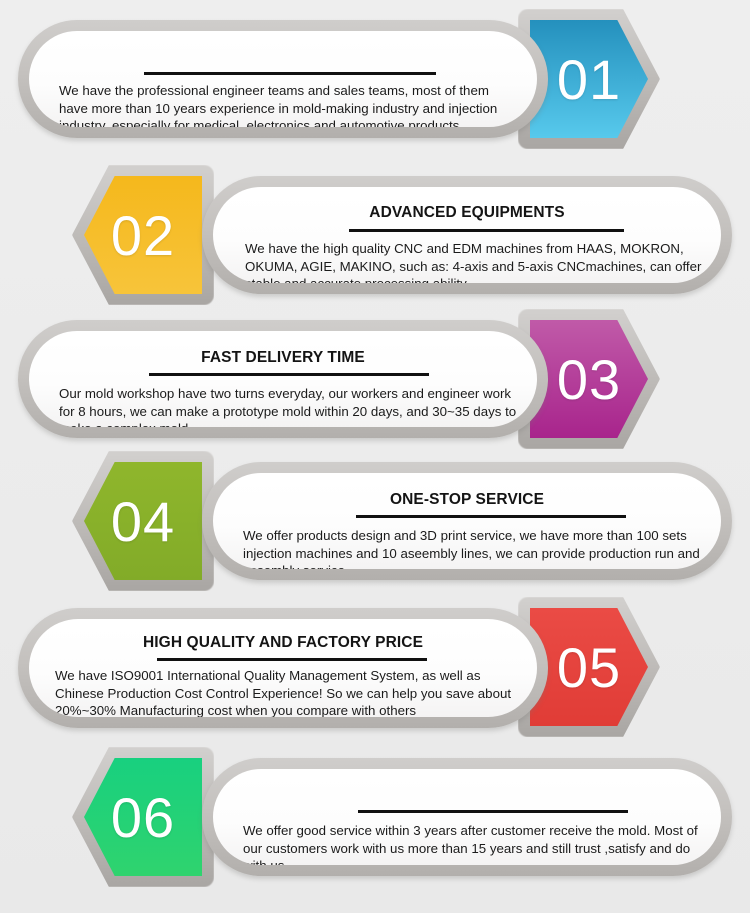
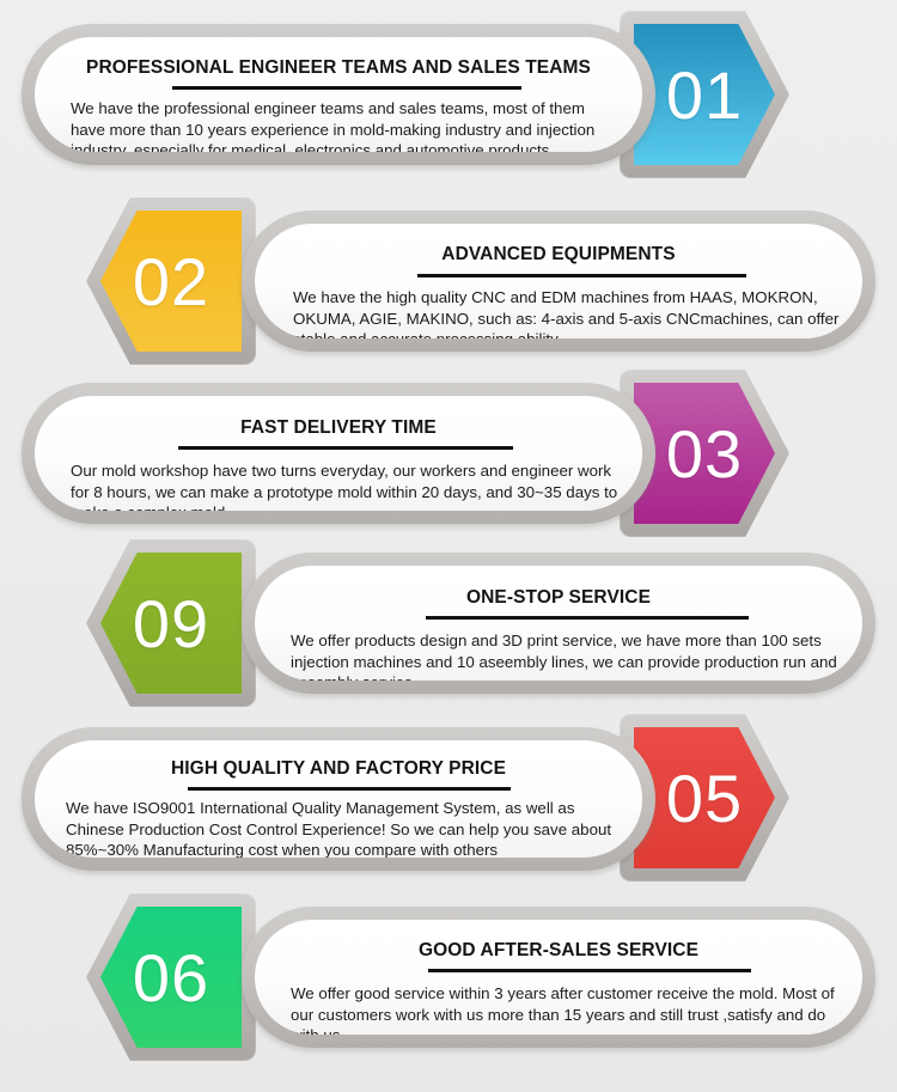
  01
+ PROFESSIONAL ENGINEER TEAMS AND SALES TEAMS
  We have the professional engineer teams and sales teams, most of them have more than 10 years experience in mold-making industry and injection industry, especially for medical, electronics and automotive products.
  02
  ADVANCED EQUIPMENTS
  We have the high quality CNC and EDM machines from HAAS, MOKRON, OKUMA, AGIE, MAKINO, such as: 4-axis and 5-axis CNCmachines, can offer
  03
  FAST DELIVERY TIME
  Our mold workshop have two turns everyday, our workers and engineer work for 8 hours, we can make a prototype mold within 20 days, and 30~35 days to
- 04
+ 09
  ONE-STOP SERVICE
  We offer products design and 3D print service, we have more than 100 sets injection machines and 10 aseembly lines, we can provide production run and
  05
  HIGH QUALITY AND FACTORY PRICE
- We have ISO9001 International Quality Management System, as well as Chinese Production Cost Control Experience! So we can help you save about 20%~30% Manufacturing cost when you compare with others
+ We have ISO9001 International Quality Management System, as well as Chinese Production Cost Control Experience! So we can help you save about 85%~30% Manufacturing cost when you compare with others
  06
+ GOOD AFTER-SALES SERVICE
  We offer good service within 3 years after customer receive the mold. Most of our customers work with us more than 15 years and still trust ,satisfy and do
